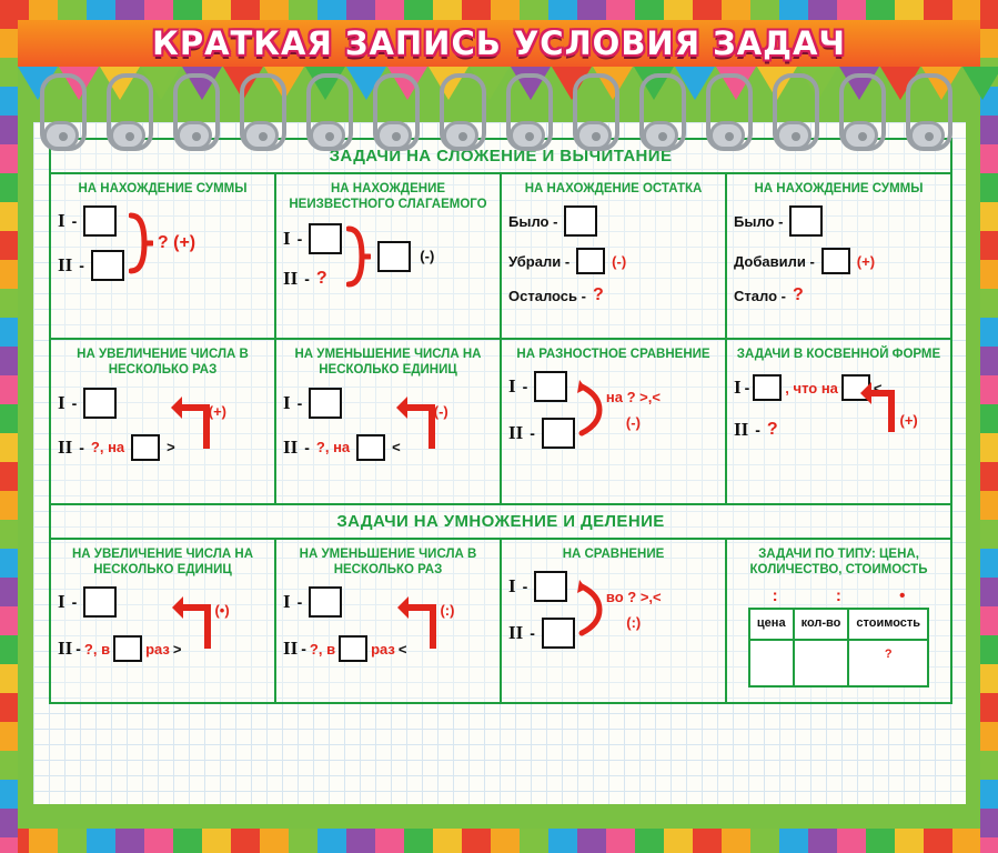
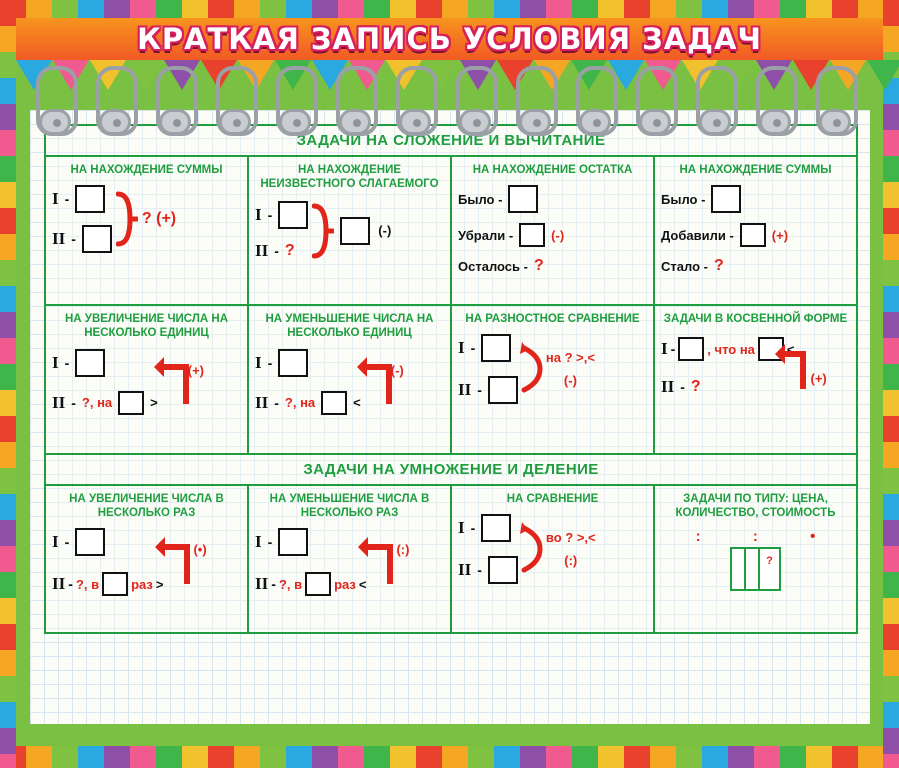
  КРАТКАЯ ЗАПИСЬ УСЛОВИЯ ЗАДАЧ
  ЗАДАЧИ НА СЛОЖЕНИЕ И ВЫЧИТАНИЕ
  НА НАХОЖДЕНИЕ СУММЫ I - II - ? (+)	НА НАХОЖДЕНИЕ НЕИЗВЕСТНОГО СЛАГАЕМОГО I - II - ? (-)	НА НАХОЖДЕНИЕ ОСТАТКА Было - Убрали - (-) Осталось - ?	НА НАХОЖДЕНИЕ СУММЫ Было - Добавили - (+) Стало - ?
- НА УВЕЛИЧЕНИЕ ЧИСЛА В НЕСКОЛЬКО РАЗ I - II - ?, на > (+)	НА УМЕНЬШЕНИЕ ЧИСЛА НА НЕСКОЛЬКО ЕДИНИЦ I - II - ?, на < (-)	НА РАЗНОСТНОЕ СРАВНЕНИЕ I - II - на ? >,< (-)	ЗАДАЧИ В КОСВЕННОЙ ФОРМЕ I - , что на < II - ? (+)
+ НА УВЕЛИЧЕНИЕ ЧИСЛА НА НЕСКОЛЬКО ЕДИНИЦ I - II - ?, на > (+)	НА УМЕНЬШЕНИЕ ЧИСЛА НА НЕСКОЛЬКО ЕДИНИЦ I - II - ?, на < (-)	НА РАЗНОСТНОЕ СРАВНЕНИЕ I - II - на ? >,< (-)	ЗАДАЧИ В КОСВЕННОЙ ФОРМЕ I - , что на < II - ? (+)
  ЗАДАЧИ НА УМНОЖЕНИЕ И ДЕЛЕНИЕ
- НА УВЕЛИЧЕНИЕ ЧИСЛА НА НЕСКОЛЬКО ЕДИНИЦ I - II - ?, в раз > (•)	НА УМЕНЬШЕНИЕ ЧИСЛА В НЕСКОЛЬКО РАЗ I - II - ?, в раз < (:)	НА СРАВНЕНИЕ I - II - во ? >,< (:)	ЗАДАЧИ ПО ТИПУ: ЦЕНА, КОЛИЧЕСТВО, СТОИМОСТЬ : : •
+ НА УВЕЛИЧЕНИЕ ЧИСЛА В НЕСКОЛЬКО РАЗ I - II - ?, в раз > (•)	НА УМЕНЬШЕНИЕ ЧИСЛА В НЕСКОЛЬКО РАЗ I - II - ?, в раз < (:)	НА СРАВНЕНИЕ I - II - во ? >,< (:)	ЗАДАЧИ ПО ТИПУ: ЦЕНА, КОЛИЧЕСТВО, СТОИМОСТЬ : : •
- цена	кол-во	стоимость
  		?
